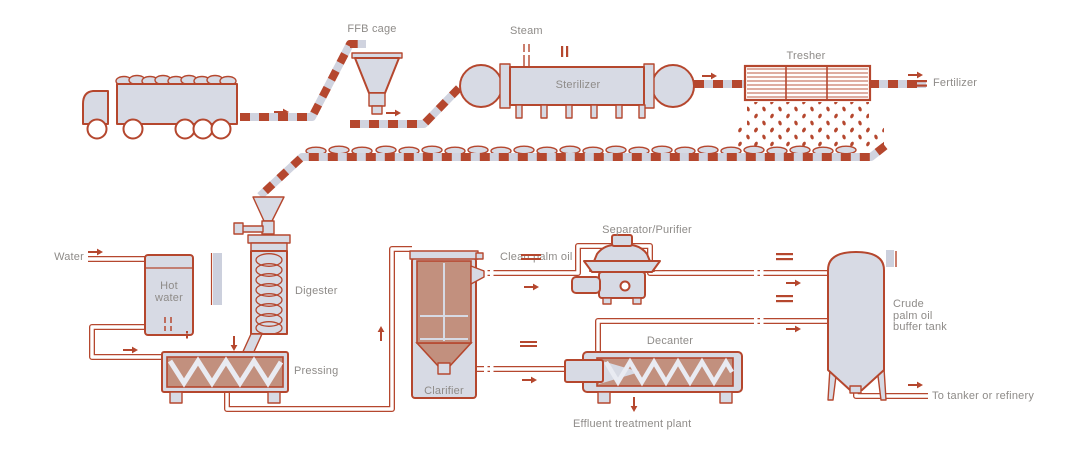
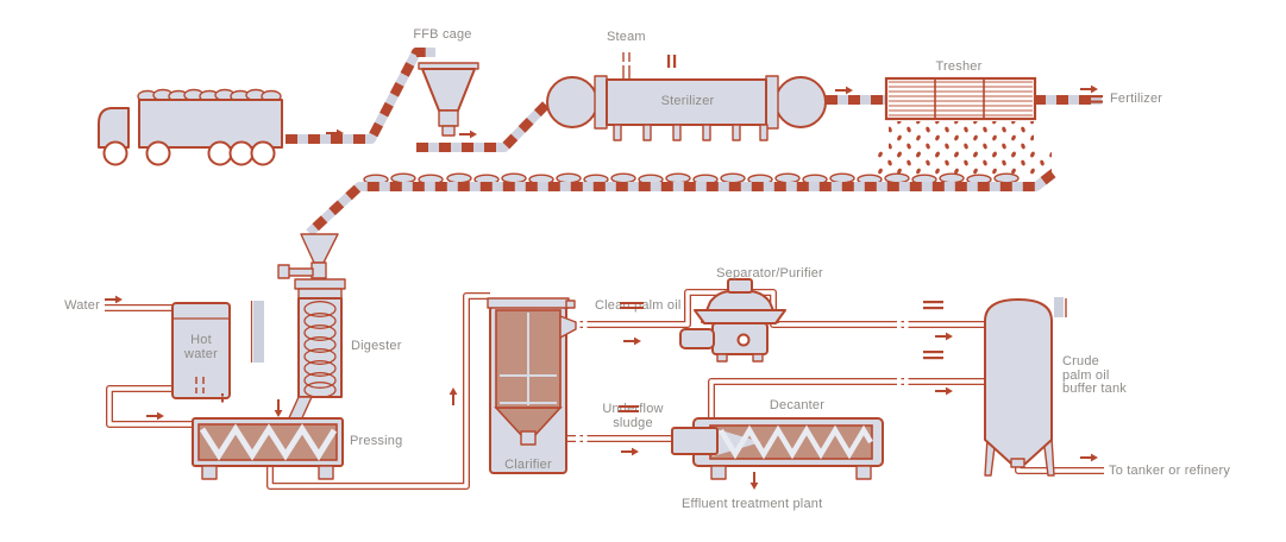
  FFB cage
  Steam
  Sterilizer
  Tresher
  Fertilizer
  Water
  Hot
  water
  Digester
  Pressing
  Clarifier
  Clean palm oil
  Separator/Purifier
+ Underflow
+ sludge
  Decanter
  Effluent treatment plant
  Crude
  palm oil
  buffer tank
  To tanker or refinery
